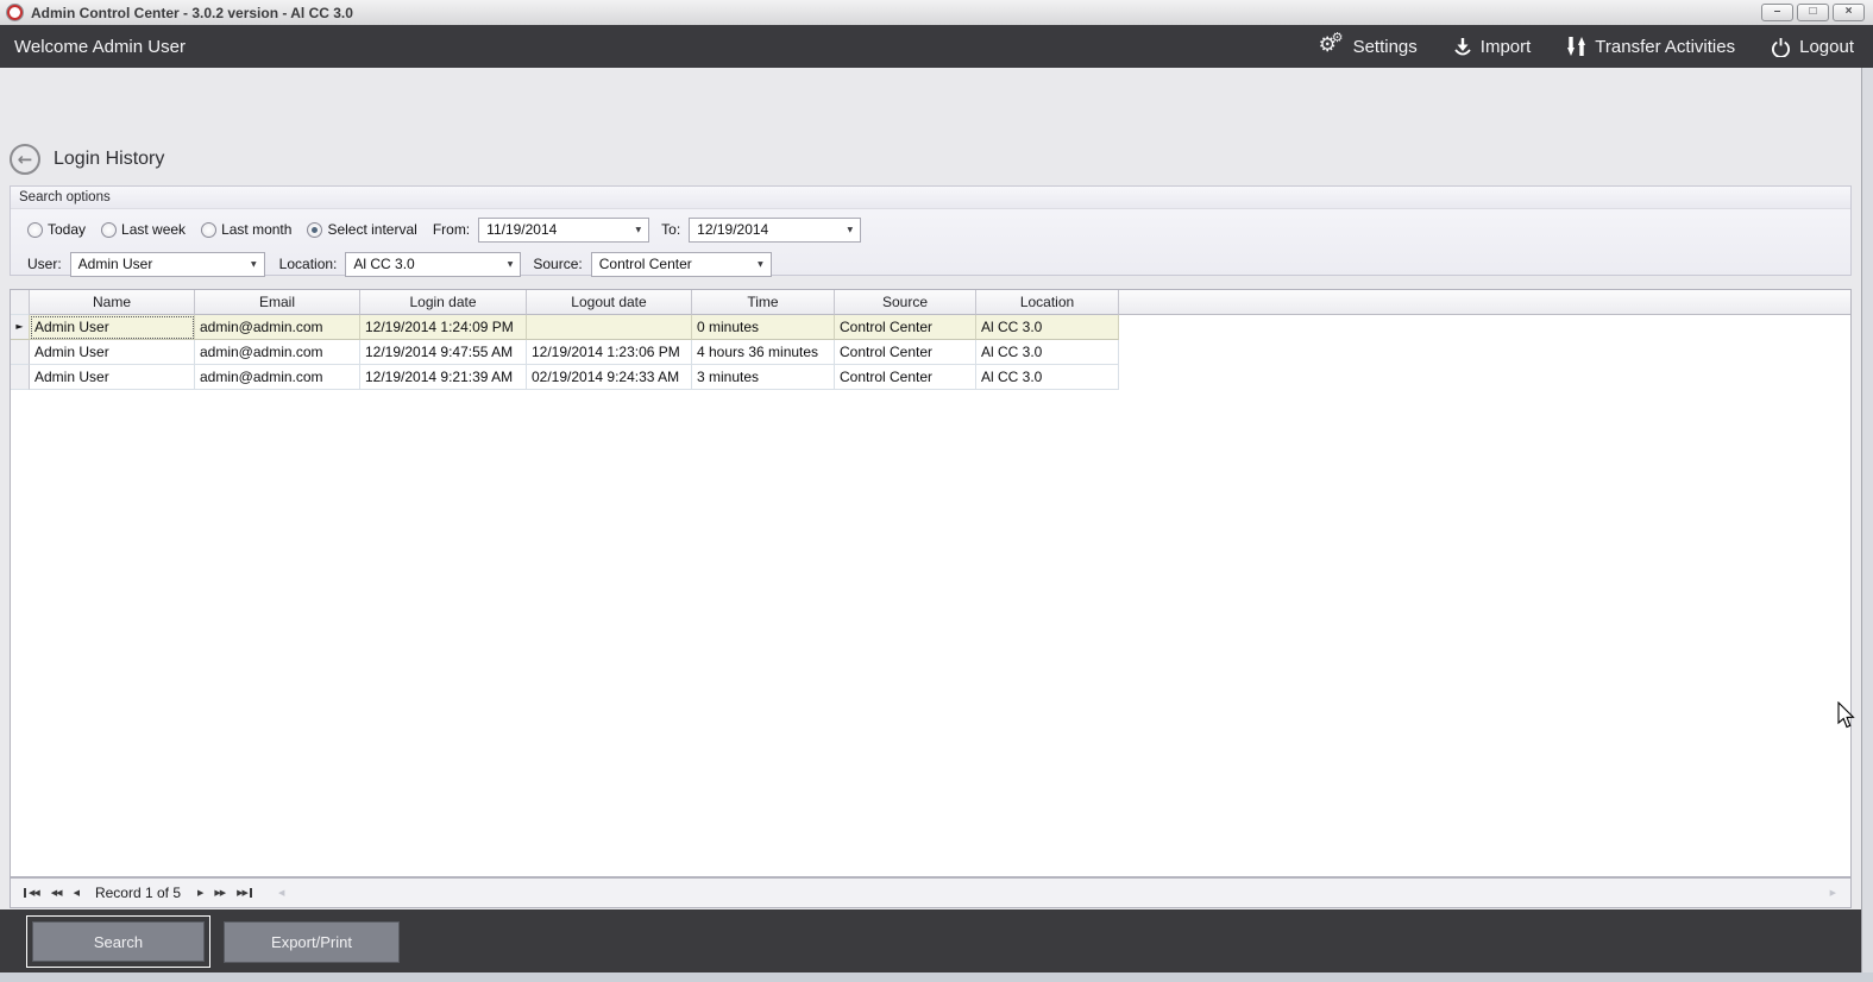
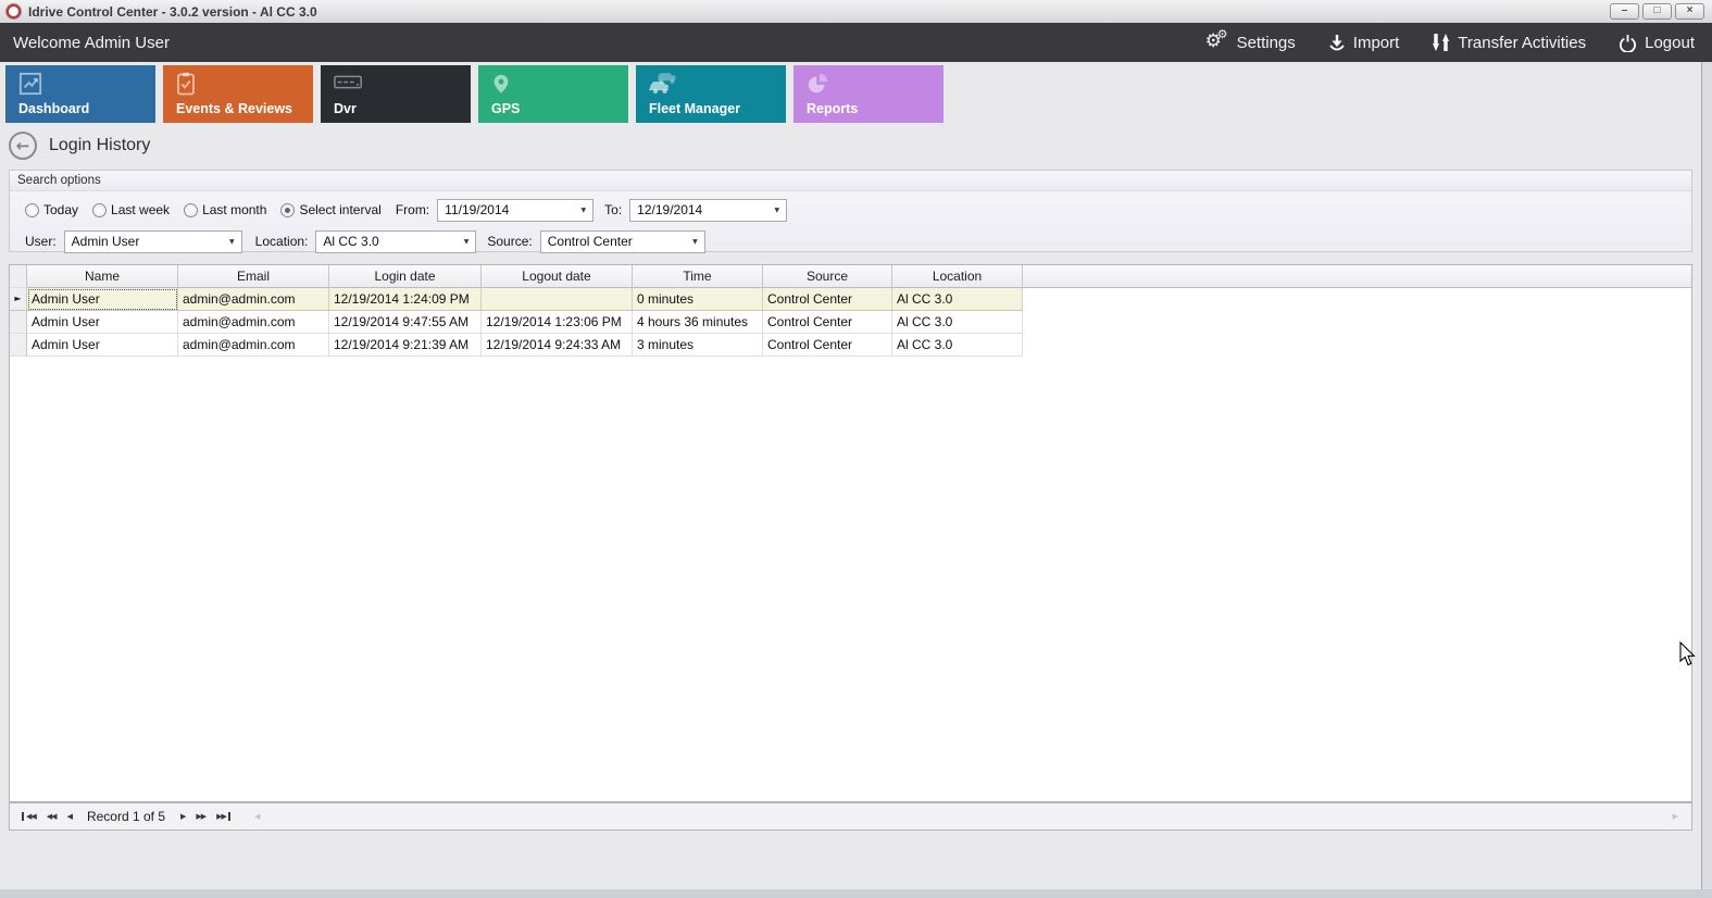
- Admin Control Center - 3.0.2 version - Al CC 3.0
+ Idrive Control Center - 3.0.2 version - Al CC 3.0
  –
  □
  ×
  Welcome Admin User
  ⚙
  ⚙
  Settings
  Import
  Transfer Activities
  Logout
+ Dashboard
+ Events & Reviews
+ Dvr
+ GPS
+ Fleet Manager
+ Reports
  ←
  Login History
  Search options
  Today
  Last week
  Last month
  Select interval
  From:
  11/19/2014
  To:
  12/19/2014
  User:
  Admin User
  Location:
  Al CC 3.0
  Source:
  Control Center
  Name
  Email
  Login date
  Logout date
  Time
  Source
  Location
  ►
  Admin User
  admin@admin.com
  12/19/2014 1:24:09 PM
  0 minutes
  Control Center
  Al CC 3.0
  Admin User
  admin@admin.com
  12/19/2014 9:47:55 AM
  12/19/2014 1:23:06 PM
  4 hours 36 minutes
  Control Center
  Al CC 3.0
  Admin User
  admin@admin.com
  12/19/2014 9:21:39 AM
- 02/19/2014 9:24:33 AM
+ 12/19/2014 9:24:33 AM
  3 minutes
  Control Center
  Al CC 3.0
  ◀◀
  ◀◀
  ◀
  Record 1 of 5
  ▶
  ▶▶
  ▶▶
  ◀
  ▶
- Search
- Export/Print
